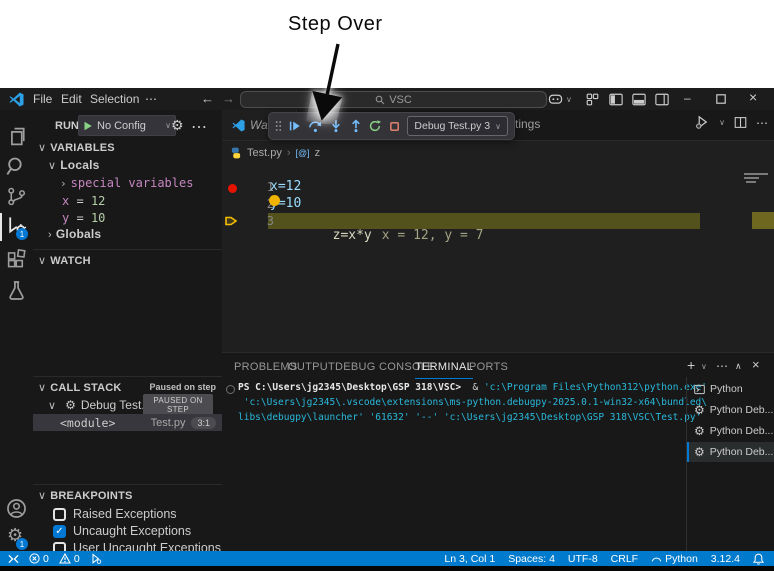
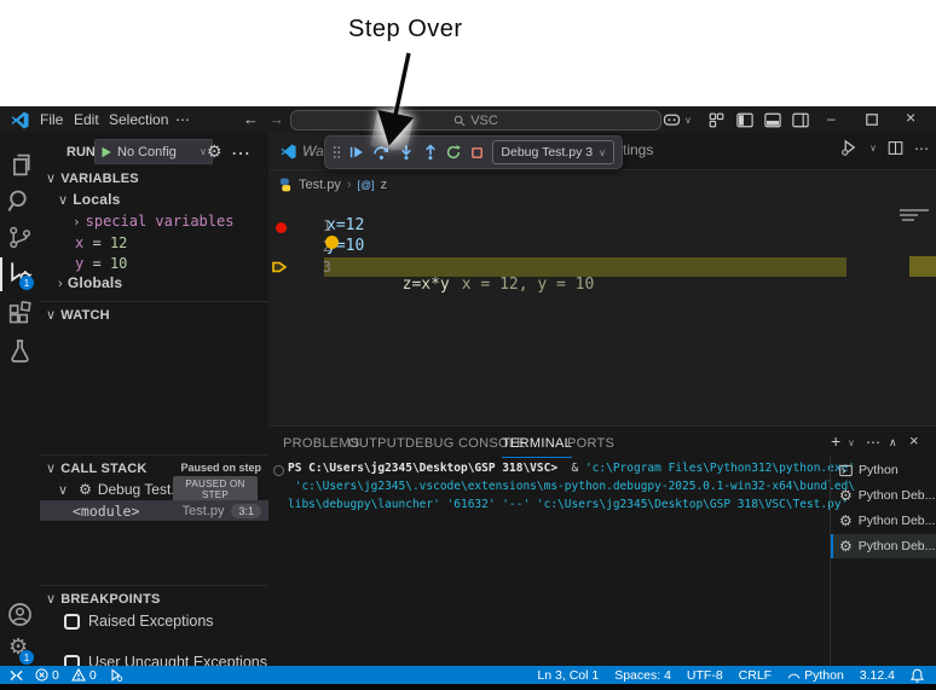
  Step Over
  File
  Edit
  Selection
  ⋯
  ←
  →
  VSC
  ∨
  –
  ×
  1
  ⚙
  1
  No Config
  ∨
  ⚙
  ⋯
  ∨ VARIABLES
  ∨ Locals
  › special variables
  x = 12
  y = 10
  › Globals
  ∨ WATCH
  ∨ CALL STACK
  Paused on step
  ∨
  ⚙
  Debug Test
  PAUSED ON STEP
  <module>
  Test.py
  3:1
  ∨ BREAKPOINTS
  Raised Exceptions
- ✓
- Uncaught Exceptions
  User Uncaught Exceptions
  tings
  ∨
  ⋯
  Debug Test.py 3
  ∨
  Test.py
  ›
  [@]
  z
  1
  3
  x=12
  =10
- z=x*y x = 12, y = 7
+ z=x*y x = 12, y = 10
  PROBLEMS
  OUTPUT
  DEBUG CONSOLE
  TERMINAL
  PORTS
  +
  ∨
  ⋯
  ∧
  ×
  PS C:\Users\jg2345\Desktop\GSP 318\VSC> & 'c:\Program Files\Python312\python.exe
  'c:\Users\jg2345\.vscode\extensions\ms-python.debugpy-2025.0.1-win32-x64\bundled\
  libs\debugpy\launcher' '61632' '--' 'c:\Users\jg2345\Desktop\GSP 318\VSC\Test.py'
  Python
  ⚙
  Python Deb...
  ⚙
  Python Deb...
  ⚙
  Python Deb...
  0
  0
  Ln 3, Col 1
  Spaces: 4
  UTF-8
  CRLF
  Python
  3.12.4
